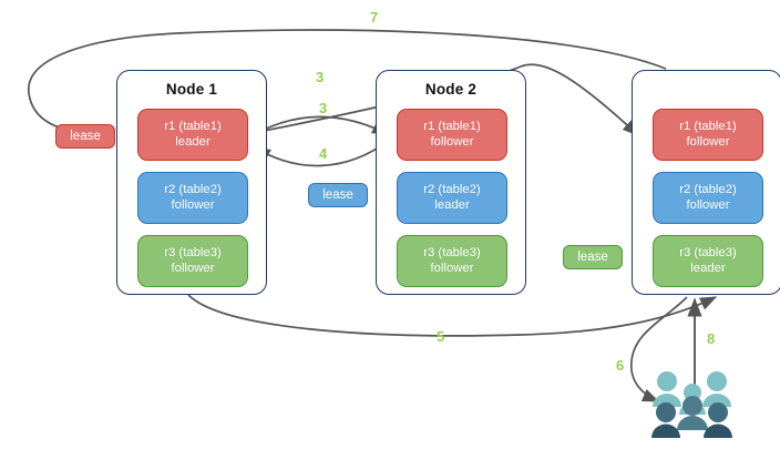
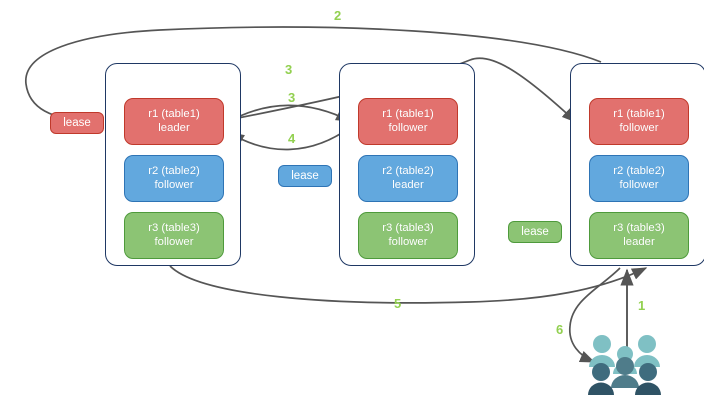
- Node 1
  r1 (table1)
  leader
  r2 (table2)
  follower
  r3 (table3)
  follower
- Node 2
  r1 (table1)
  follower
  r2 (table2)
  leader
  r3 (table3)
  follower
  r1 (table1)
  follower
  r2 (table2)
  follower
  r3 (table3)
  leader
  lease
  lease
  lease
- 7
+ 2
  3
  3
  4
  5
- 8
+ 1
  6
